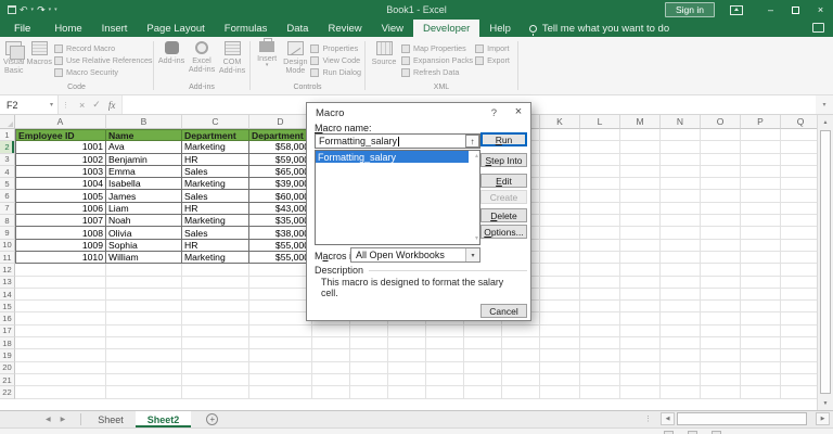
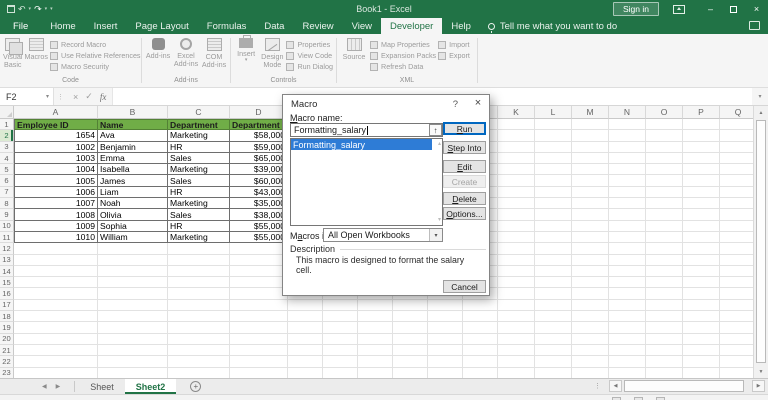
  ↶
  ↷
  Book1 - Excel
  Sign in
  –
  ×
  File
  Home
  Insert
  Page Layout
  Formulas
  Data
  Review
  View
  Developer
  Help
  Tell me what you want to do
  Visual Basic
  Macros
  Record Macro
  Use Relative References
  Macro Security
  Add-ins
  Excel Add-ins
  COM Add-ins
  Insert
  Design Mode
  Properties
  View Code
  Run Dialog
  Source
  Map Properties
  Expansion Packs
  Refresh Data
  Import
  Export
  F2
  ×
  ✓
  fx
  A
  B
  C
  D
  K
  L
  M
  N
  O
  P
  Q
  1
  Employee ID
  Name
  Department
  Department
  2
- 1001
+ 1654
  Ava
  Marketing
  $58,00
  3
  1002
  Benjamin
  HR
  $59,00
  4
  1003
  Emma
  Sales
  $65,00
  5
  1004
  Isabella
  Marketing
  $39,00
  6
  1005
  James
  Sales
  $60,00
  7
  1006
  Liam
  HR
  $43,00
  8
  1007
  Noah
  Marketing
  $35,00
  9
  1008
  Olivia
  Sales
  $38,00
  10
  1009
  Sophia
  HR
  $55,00
  11
  1010
  William
  Marketing
  $55,00
  12
  13
  14
  15
  16
  17
  18
  19
  20
  21
  22
+ 23
  Macro
  ?
  ×
  Macro name:
  Formatting_salary
  ↑
  Formatting_salary
  R
  un
  S
  tep Into
  E
  dit
  Create
  D
  elete
  O
  ptions...
  All Open Workbooks
  Description
  This macro is designed to format the salary cell.
  Cancel
  Sheet
  Sheet2
  +
